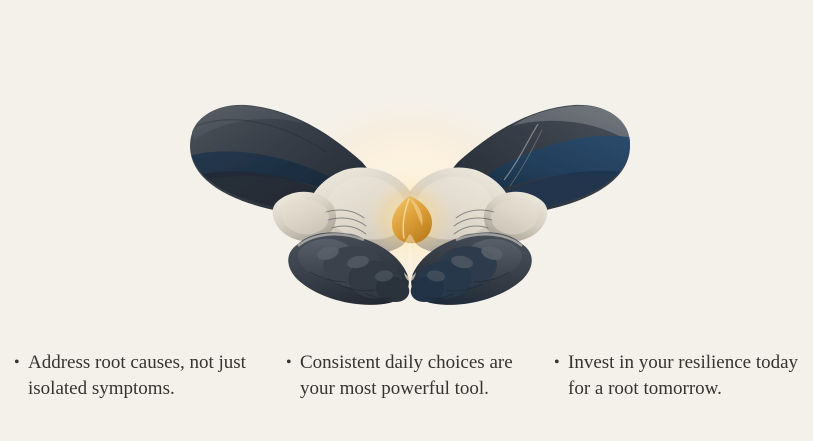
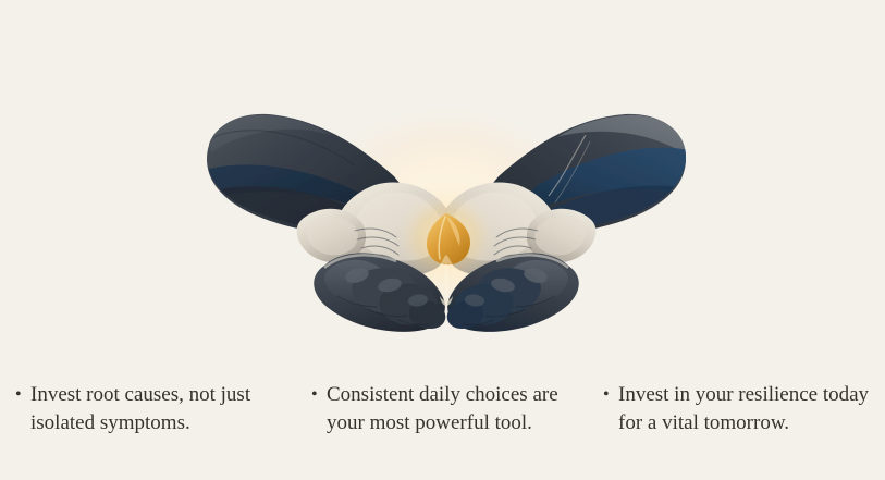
  •
- Address root causes, not just isolated symptoms.
+ Invest root causes, not just isolated symptoms.
  •
  Consistent daily choices are your most powerful tool.
  •
- Invest in your resilience today for a root tomorrow.
+ Invest in your resilience today for a vital tomorrow.
